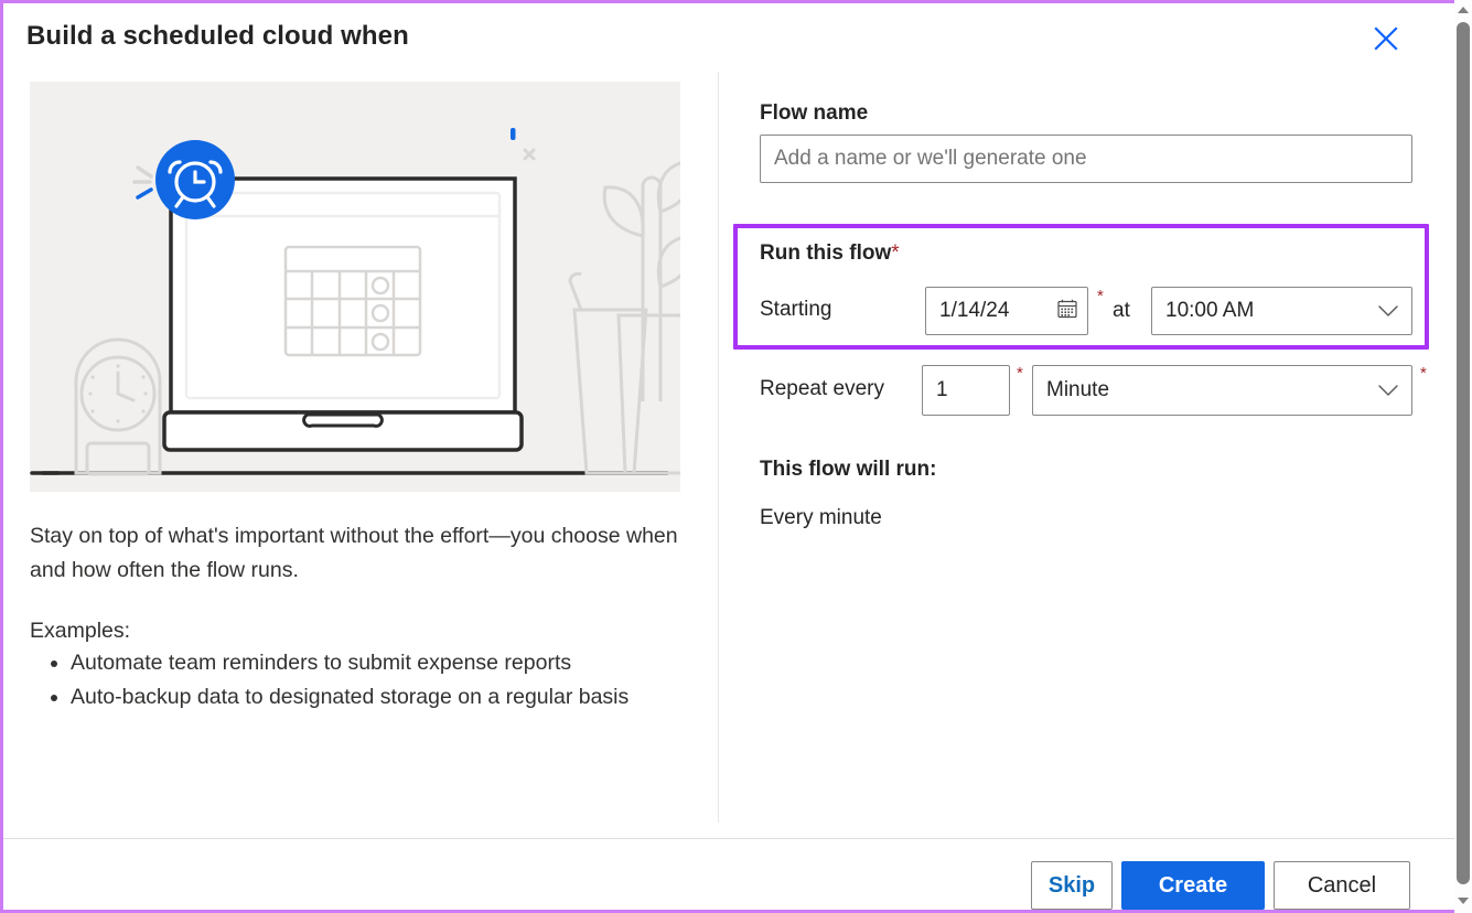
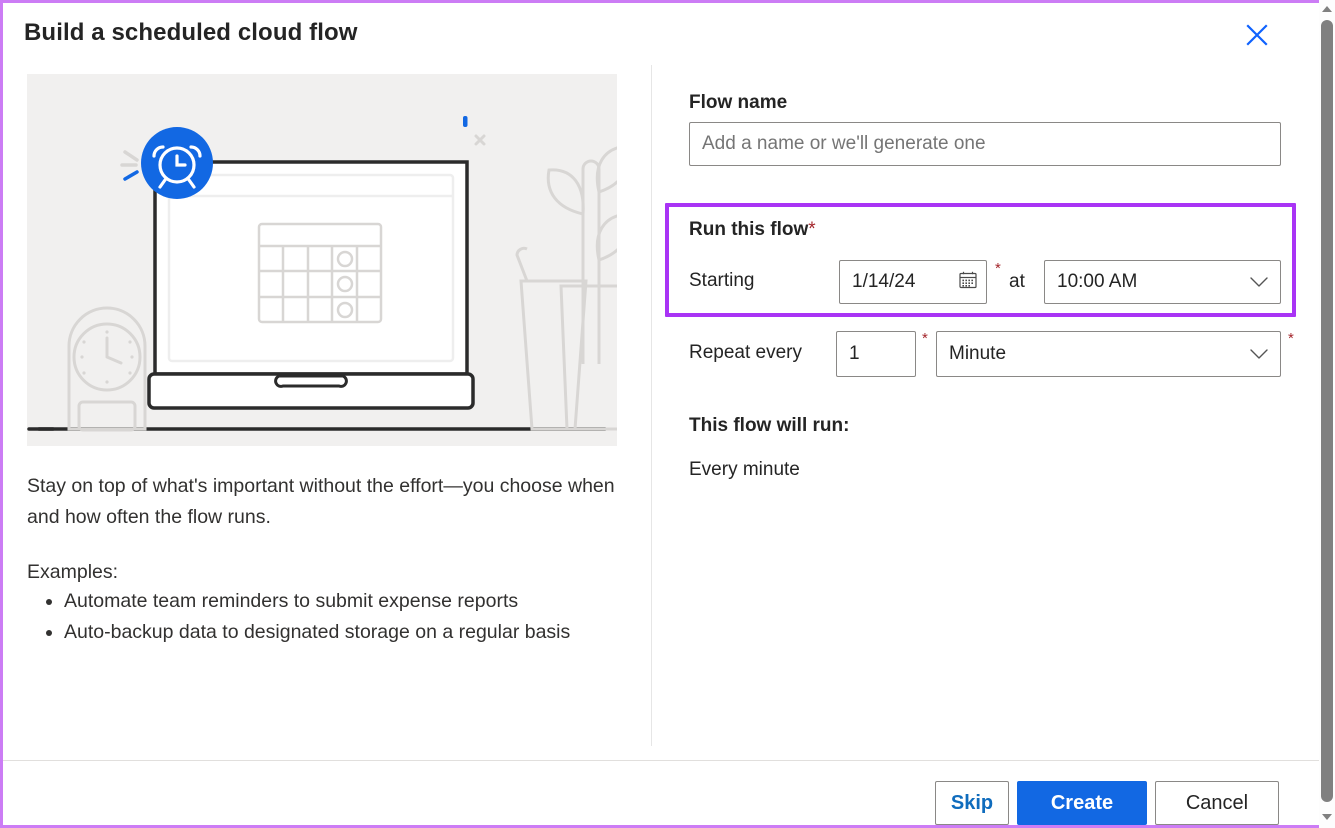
- Build a scheduled cloud when
+ Build a scheduled cloud flow
  Stay on top of what's important without the effort—you choose when and how often the flow runs.
  Examples:
  Automate team reminders to submit expense reports
  Auto-backup data to designated storage on a regular basis
  Flow name
  Add a name or we'll generate one
  Run this flow*
  Starting
  1/14/24
  *
  at
  10:00 AM
  Repeat every
  1
  *
  Minute
  *
  This flow will run:
  Every minute
  Skip
  Create
  Cancel
